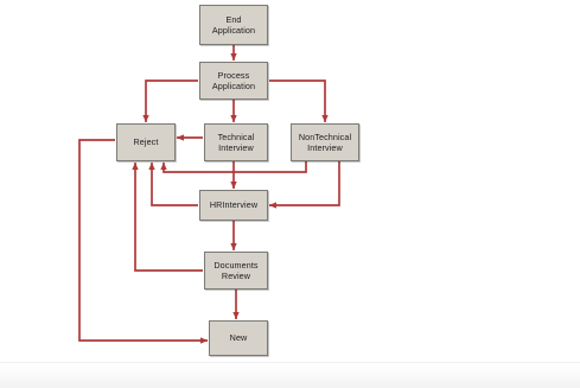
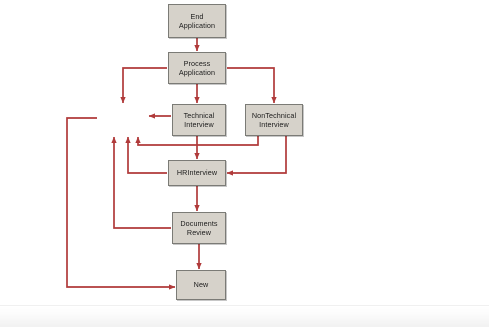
  End
  Application
  Process
  Application
- Reject
  Technical
  Interview
  NonTechnical
  Interview
  HRInterview
  Documents
  Review
  New
